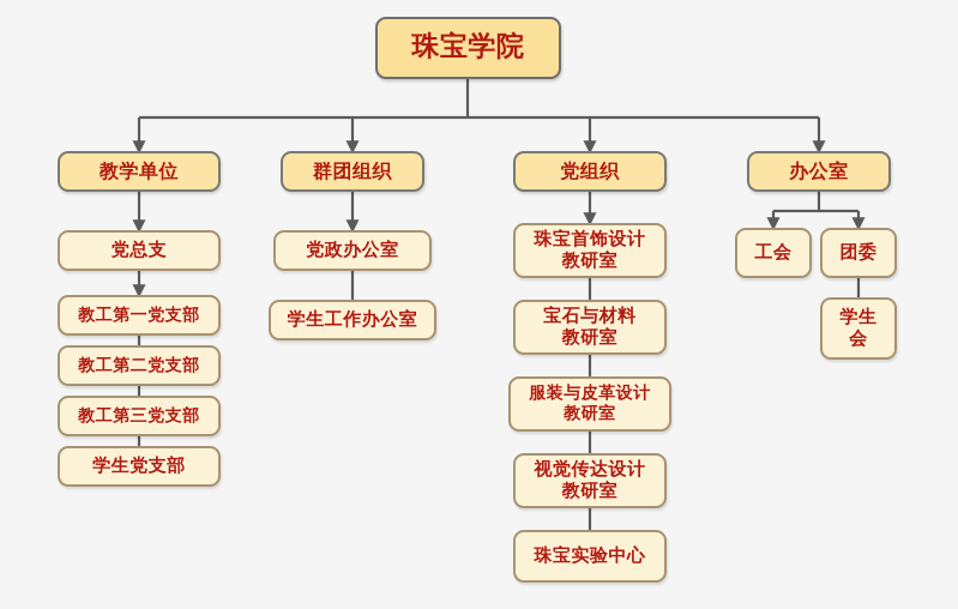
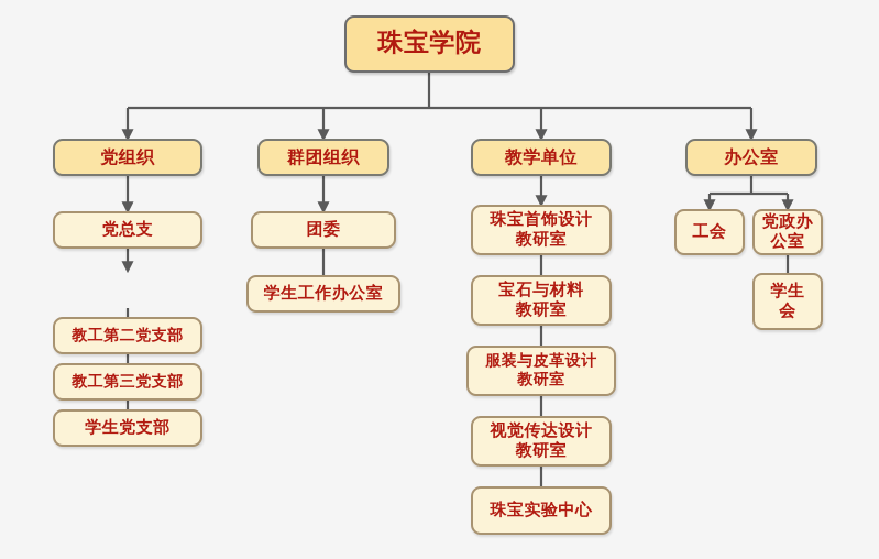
  珠宝学院
- 教学单位
+ 党组织
  群团组织
- 党组织
+ 教学单位
  办公室
  党总支
- 教工第一党支部
  教工第二党支部
  教工第三党支部
  学生党支部
- 党政办公室
+ 团委
  学生工作办公室
  珠宝首饰设计
  教研室
  宝石与材料
  教研室
  服装与皮革设计
  教研室
  视觉传达设计
  教研室
  珠宝实验中心
  工会
- 团委
+ 党政办公室
  学生
  会
